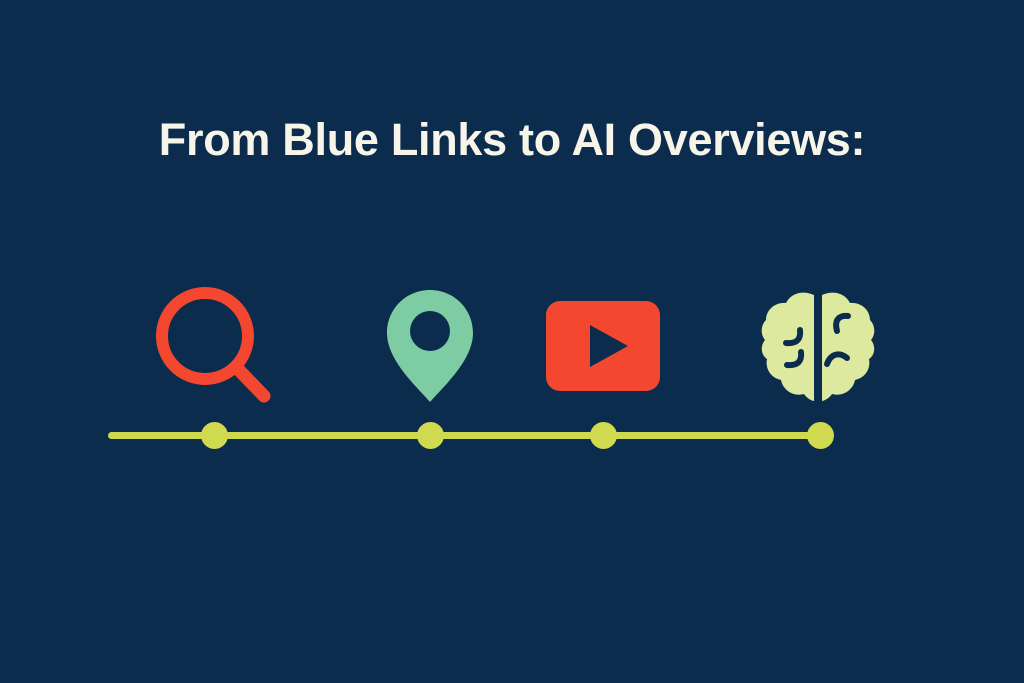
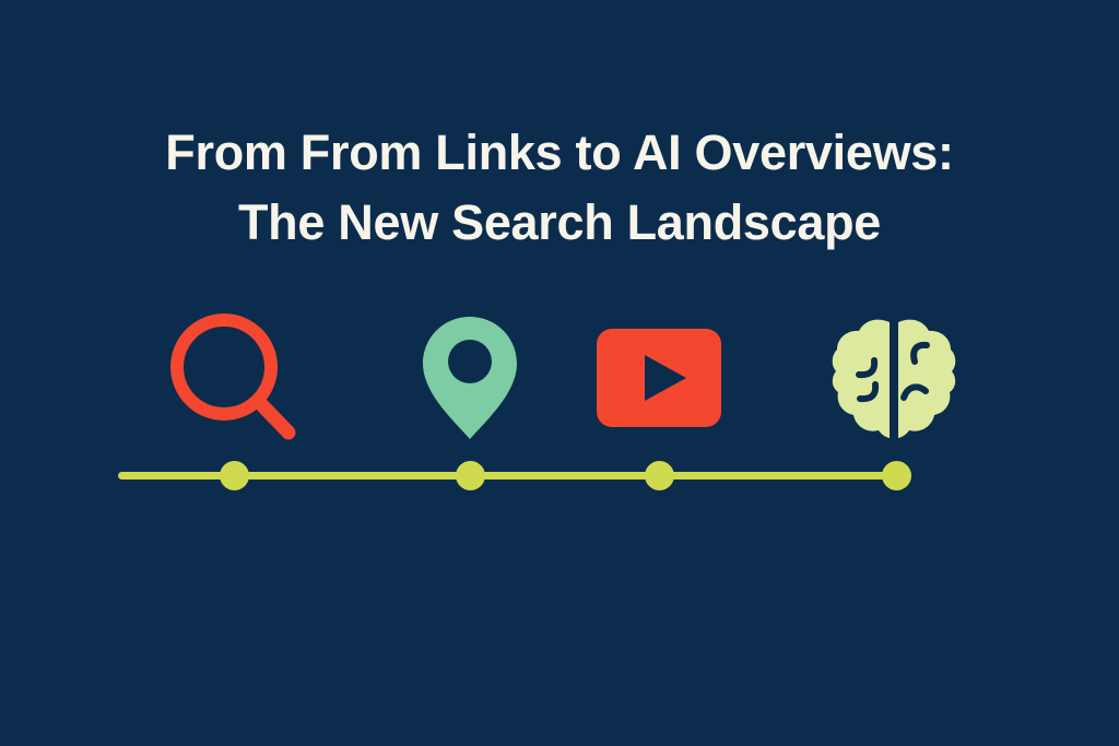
- From Blue Links to AI Overviews:
+ From From Links to AI Overviews:
+ The New Search Landscape
